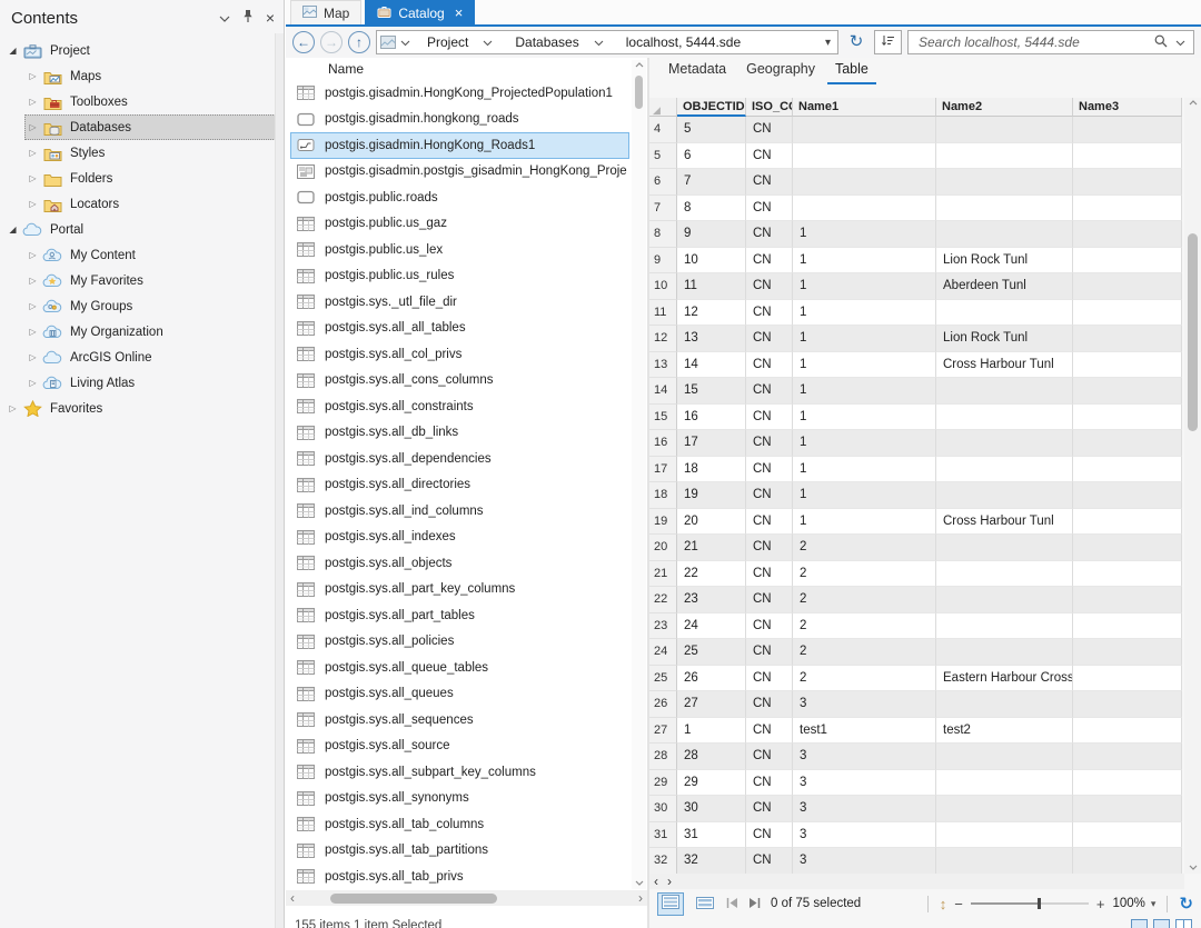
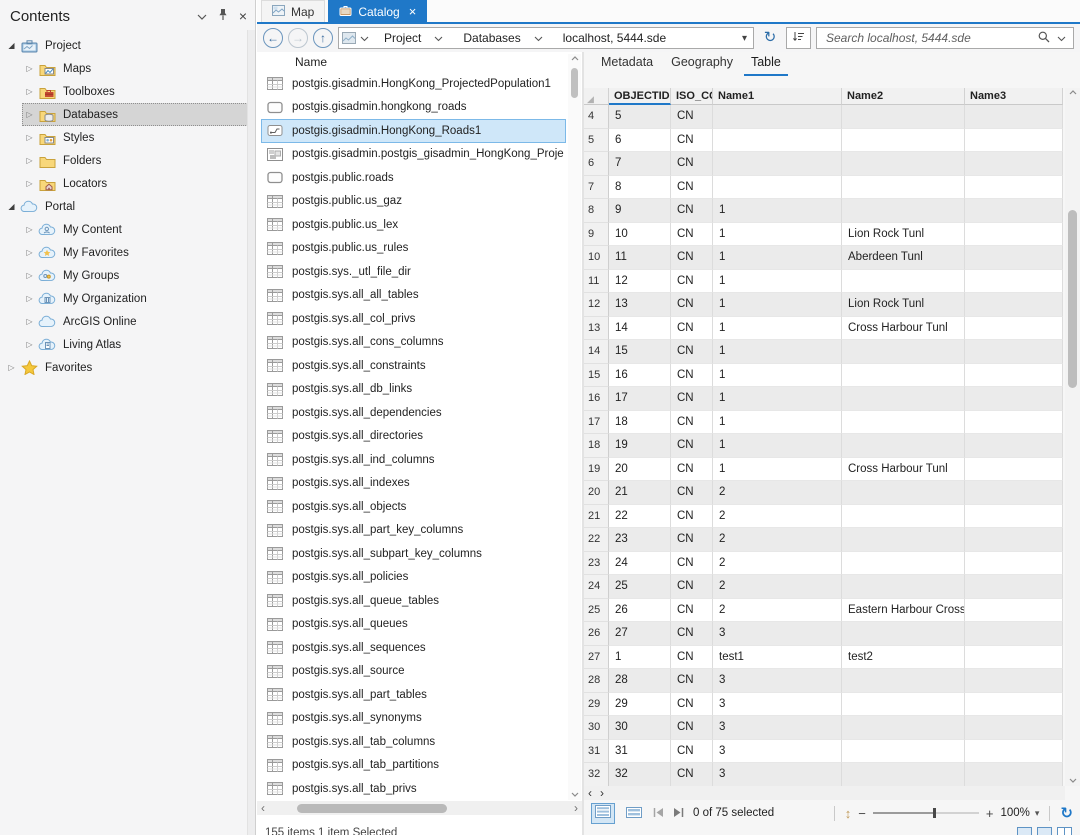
  Contents
  ×
  ◢
  Project
  ▷
  Maps
  ▷
  Toolboxes
  ▷
  Databases
  ▷
  Styles
  ▷
  Folders
  ▷
  Locators
  ◢
  Portal
  ▷
  My Content
  ▷
  My Favorites
  ▷
  My Groups
  ▷
  My Organization
  ▷
  ArcGIS Online
  ▷
  Living Atlas
  ▷
  Favorites
  Map
  Catalog
  ×
  ←
  →
  ↑
  Project
  Databases
  localhost, 5444.sde
  ▾
  ↻
  Search localhost, 5444.sde
  Name
  postgis.gisadmin.HongKong_ProjectedPopulation1
  postgis.gisadmin.hongkong_roads
  postgis.gisadmin.HongKong_Roads1
  postgis.gisadmin.postgis_gisadmin_HongKong_Proje
  postgis.public.roads
  postgis.public.us_gaz
  postgis.public.us_lex
  postgis.public.us_rules
  postgis.sys._utl_file_dir
  postgis.sys.all_all_tables
  postgis.sys.all_col_privs
  postgis.sys.all_cons_columns
  postgis.sys.all_constraints
  postgis.sys.all_db_links
  postgis.sys.all_dependencies
  postgis.sys.all_directories
  postgis.sys.all_ind_columns
  postgis.sys.all_indexes
  postgis.sys.all_objects
  postgis.sys.all_part_key_columns
- postgis.sys.all_part_tables
+ postgis.sys.all_subpart_key_columns
  postgis.sys.all_policies
  postgis.sys.all_queue_tables
  postgis.sys.all_queues
  postgis.sys.all_sequences
  postgis.sys.all_source
- postgis.sys.all_subpart_key_columns
+ postgis.sys.all_part_tables
  postgis.sys.all_synonyms
  postgis.sys.all_tab_columns
  postgis.sys.all_tab_partitions
  postgis.sys.all_tab_privs
  ‹
  ›
  155 items 1 item Selected
  Metadata
  Geography
  Table
  ◢	OBJECTID	ISO_C	Name1	Name2	Name3
  4	5	CN
  5	6	CN
  6	7	CN
  7	8	CN
  8	9	CN	1
  9	10	CN	1	Lion Rock Tunl
  10	11	CN	1	Aberdeen Tunl
  11	12	CN	1
  12	13	CN	1	Lion Rock Tunl
  13	14	CN	1	Cross Harbour Tunl
  14	15	CN	1
  15	16	CN	1
  16	17	CN	1
  17	18	CN	1
  18	19	CN	1
  19	20	CN	1	Cross Harbour Tunl
  20	21	CN	2
  21	22	CN	2
  22	23	CN	2
  23	24	CN	2
  24	25	CN	2
  25	26	CN	2	Eastern Harbour Cross
  26	27	CN	3
  27	1	CN	test1	test2
  28	28	CN	3
  29	29	CN	3
  30	30	CN	3
  31	31	CN	3
  32	32	CN	3
  ‹
  ›
  0 of 75 selected
  ↕
  −
  +
  100%
  ▾
  ↻
